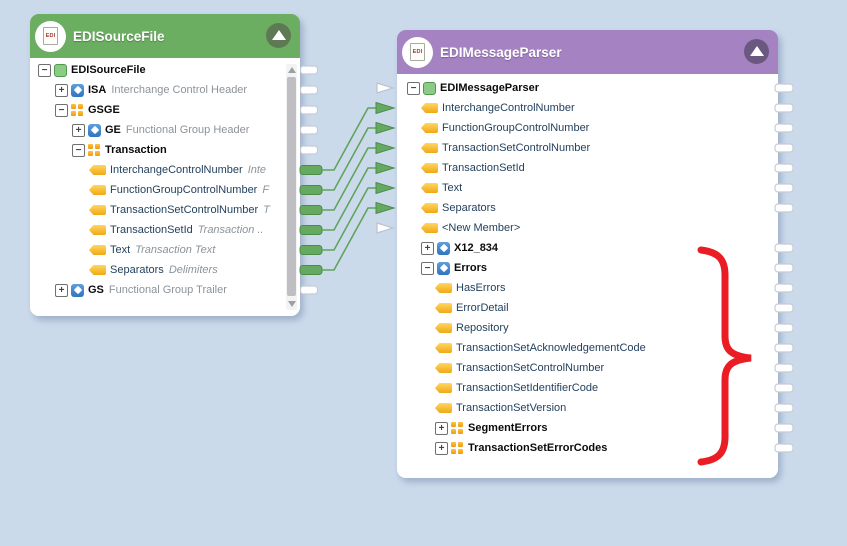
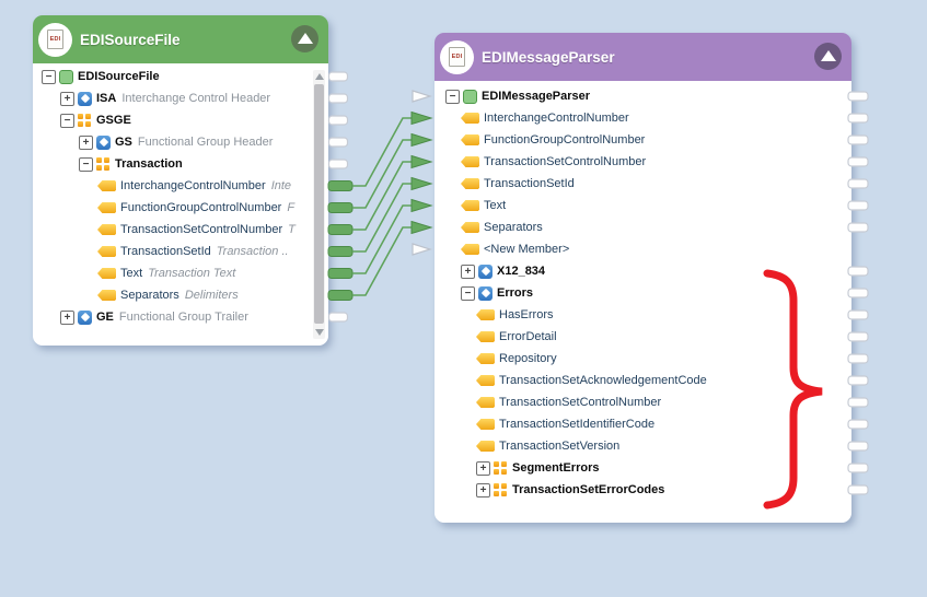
  EDISourceFile
  −
  EDISourceFile
  +
  ISA
  Interchange Control Header
  −
  GSGE
  +
- GE
+ GS
  Functional Group Header
  −
  Transaction
  InterchangeControlNumber
  Inte
  FunctionGroupControlNumber
  F
  TransactionSetControlNumber
  T
  TransactionSetId
  Transaction ..
  Text
  Transaction Text
  Separators
  Delimiters
  +
- GS
+ GE
  Functional Group Trailer
  EDIMessageParser
  −
  EDIMessageParser
  InterchangeControlNumber
  FunctionGroupControlNumber
  TransactionSetControlNumber
  TransactionSetId
  Text
  Separators
  <New Member>
  +
  X12_834
  −
  Errors
  HasErrors
  ErrorDetail
  Repository
  TransactionSetAcknowledgementCode
  TransactionSetControlNumber
  TransactionSetIdentifierCode
  TransactionSetVersion
  +
  SegmentErrors
  +
  TransactionSetErrorCodes
